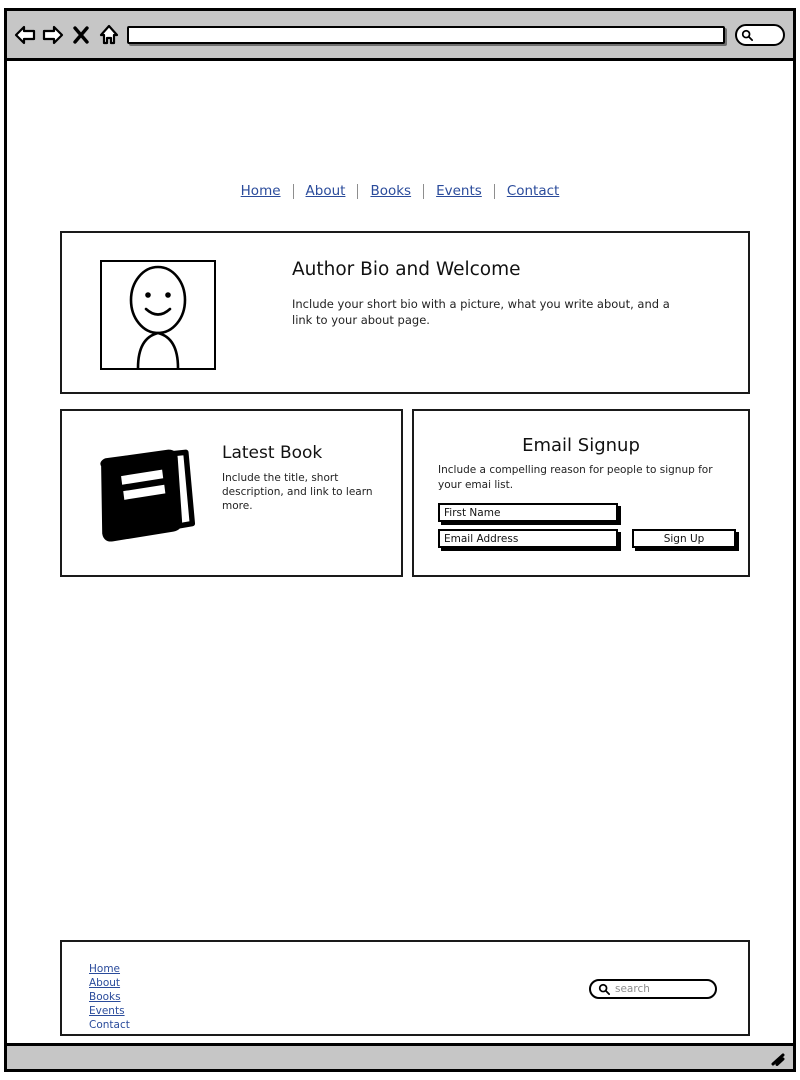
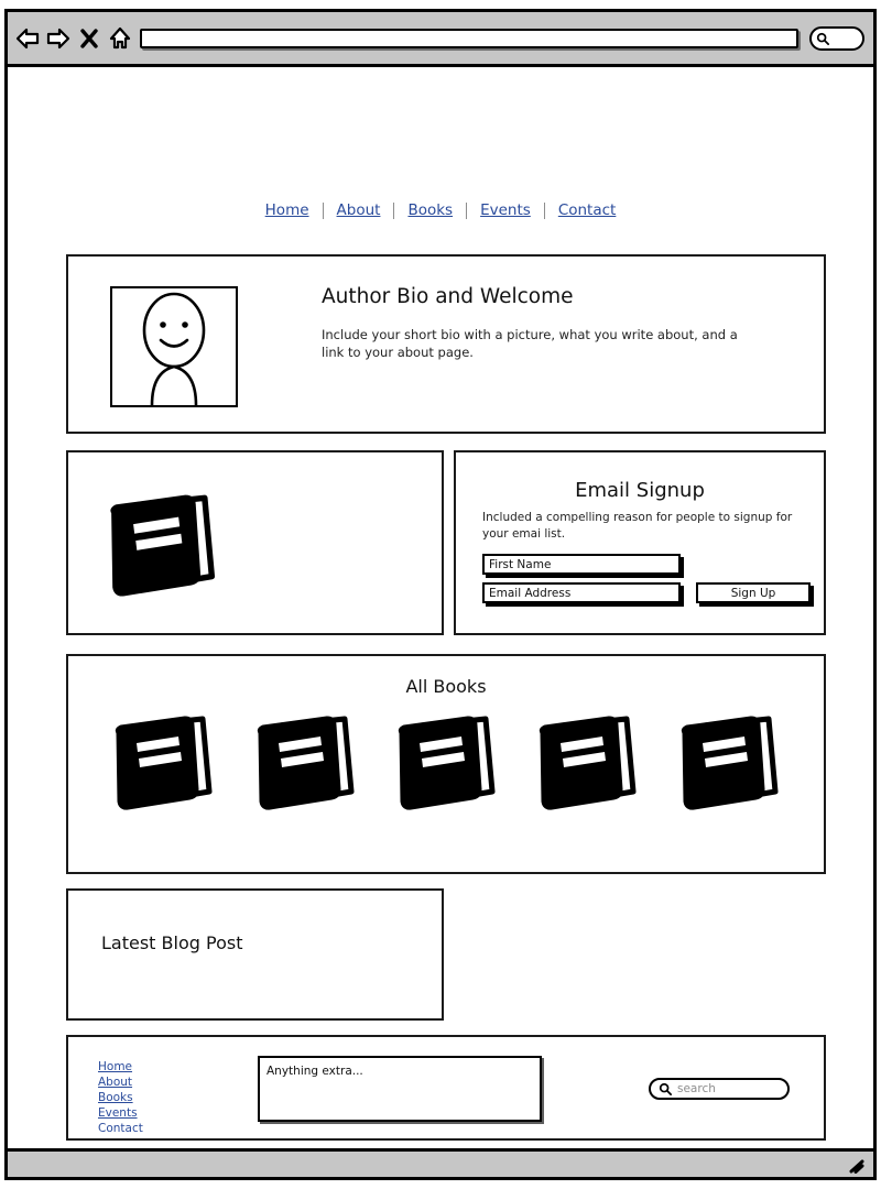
  Home
  About
  Books
  Events
  Contact
  Author Bio and Welcome
  Include your short bio with a picture, what you write about, and a link to your about page.
- Latest Book
- Include the title, short description, and link to learn more.
  Email Signup
- Include a compelling reason for people to signup for your emai list.
+ Included a compelling reason for people to signup for your emai list.
  First Name
  Email Address
  Sign Up
+ All Books
+ Latest Blog Post
  Home
  About
  Books
  Events
  Contact
+ Anything extra...
  search
